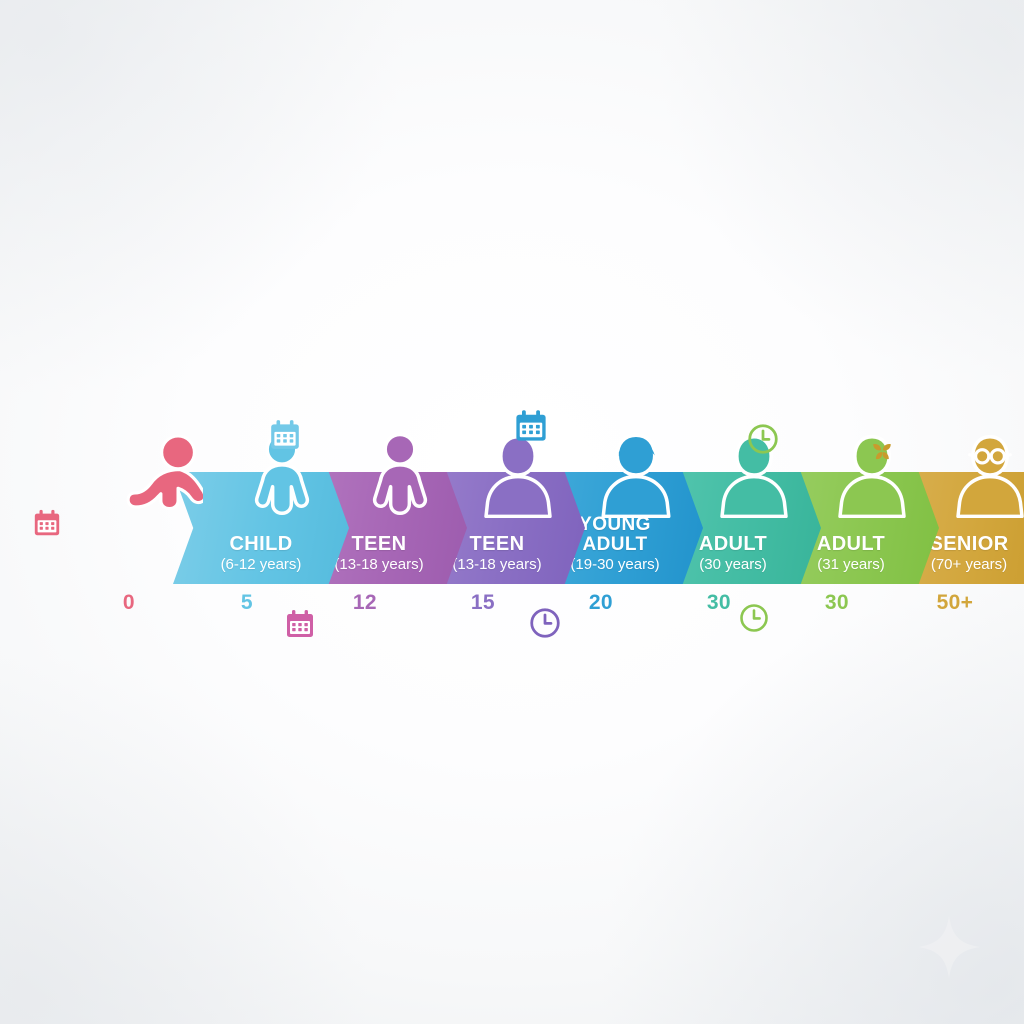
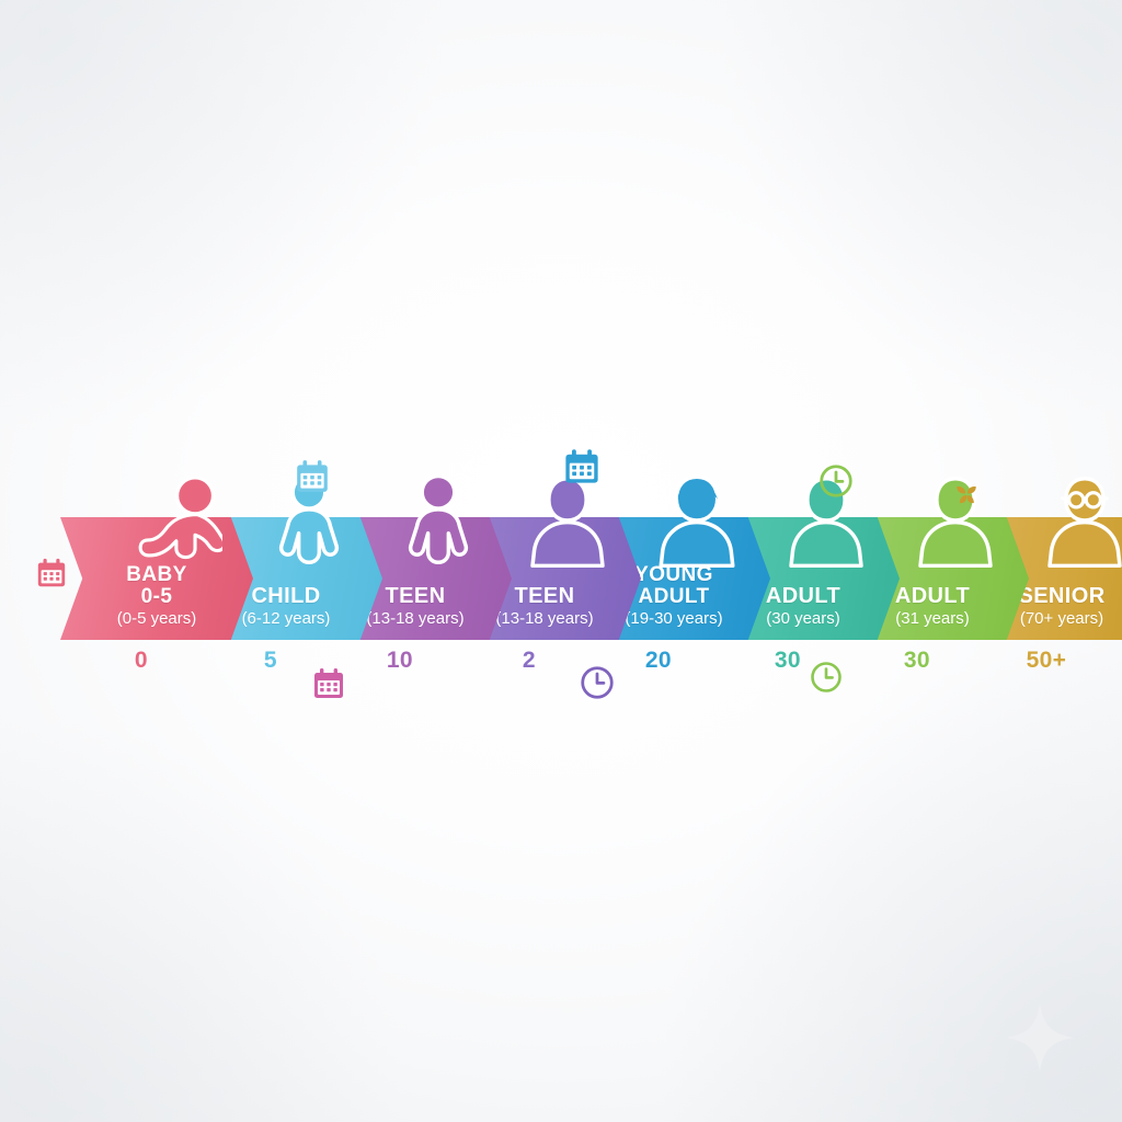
+ BABY
+ 0-5
+ (0-5 years)
  0
  CHILD
  (6-12 years)
  5
  TEEN
  (13-18 years)
- 12
+ 10
  TEEN
  (13-18 years)
- 15
+ 2
  YOUNG
  ADULT
  (19-30 years)
  20
  ADULT
  (30 years)
  30
  ADULT
  (31 years)
  30
  SENIOR
  (70+ years)
  50+
